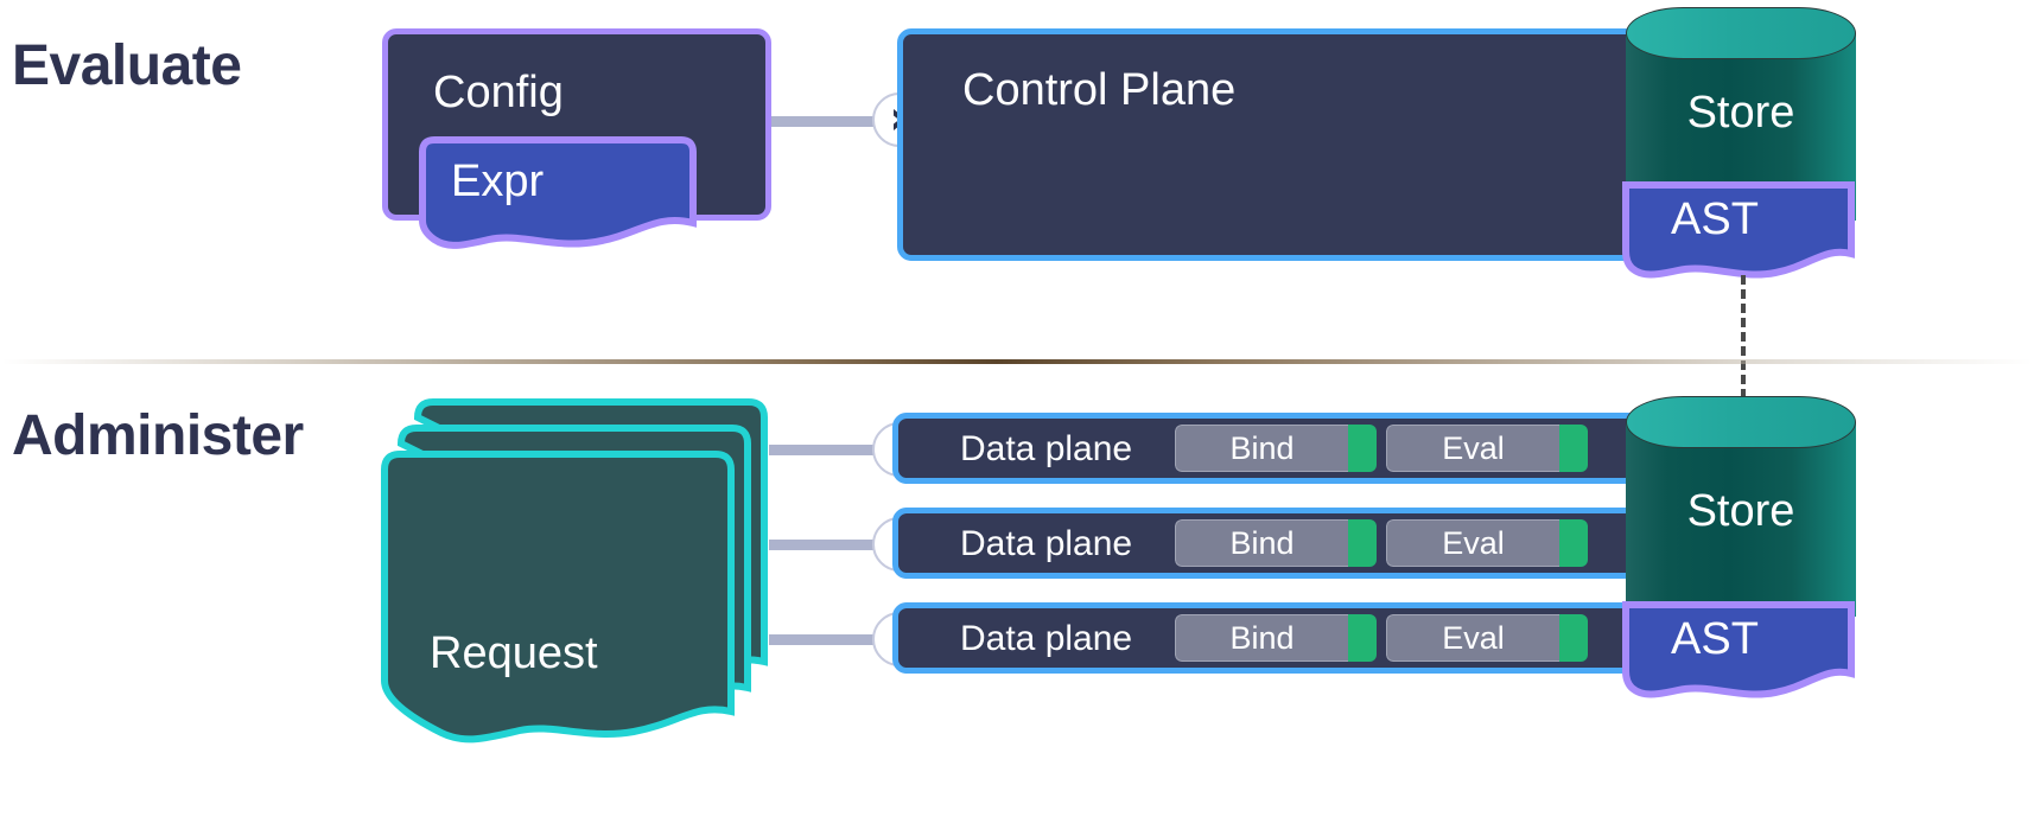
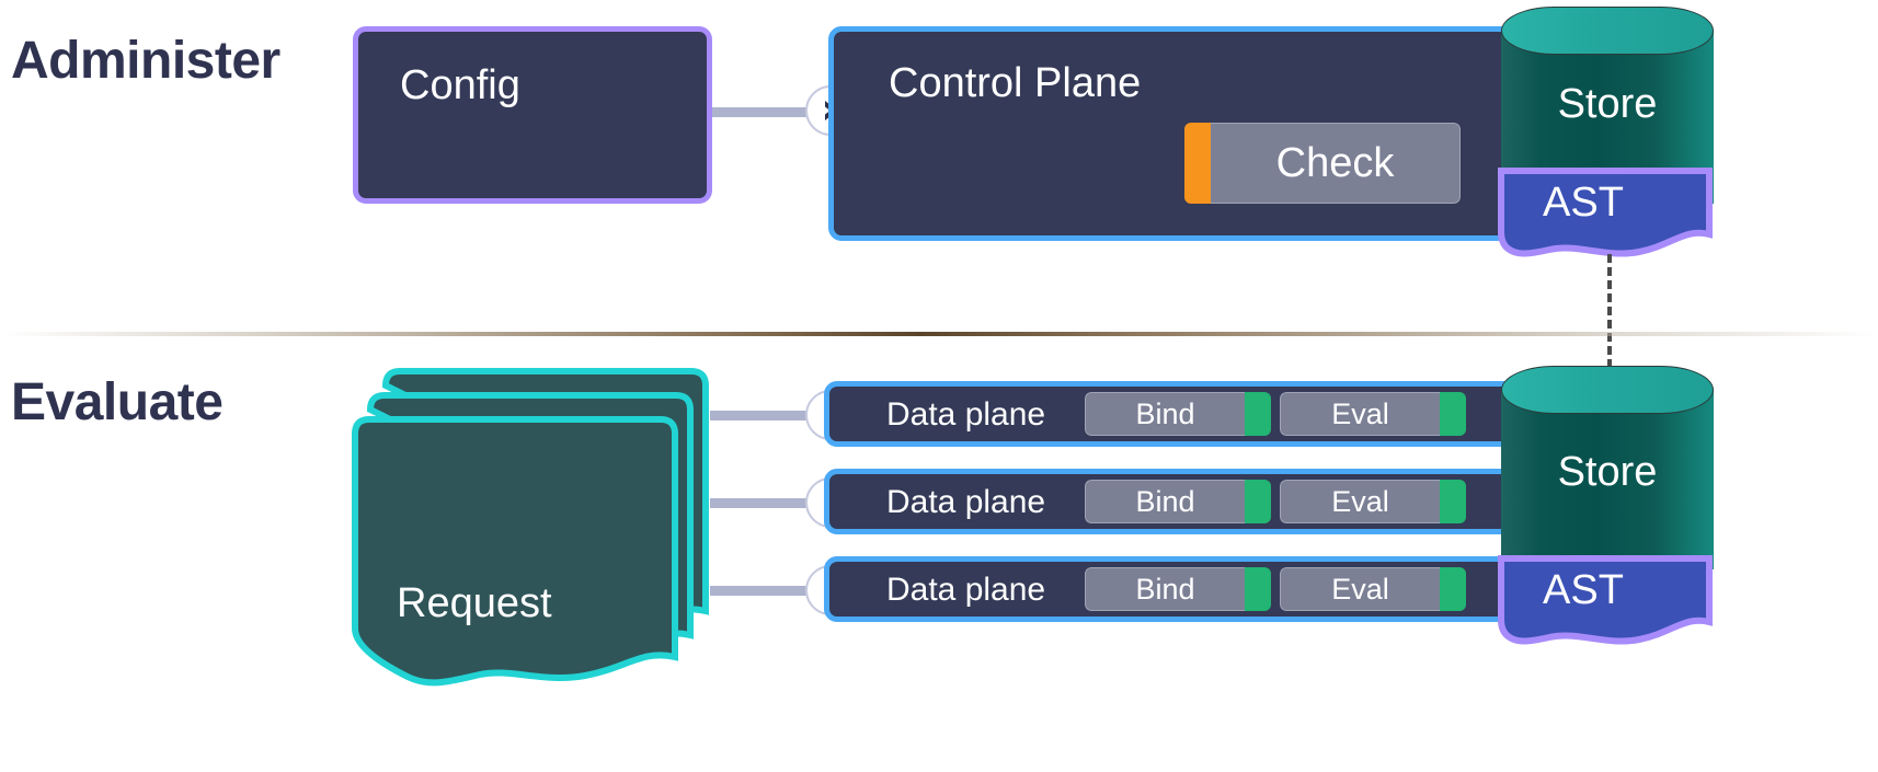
- Evaluate
+ Administer
  Config
- Expr
  Control Plane
+ Check
  Store
  AST
- Administer
+ Evaluate
  Request
  Data plane
  Bind
  Eval
  Data plane
  Bind
  Eval
  Data plane
  Bind
  Eval
  Store
  AST
